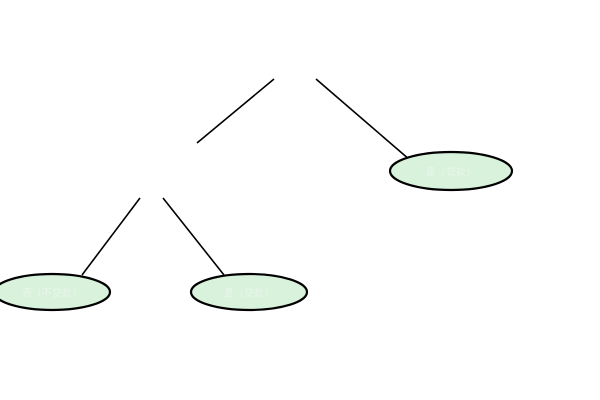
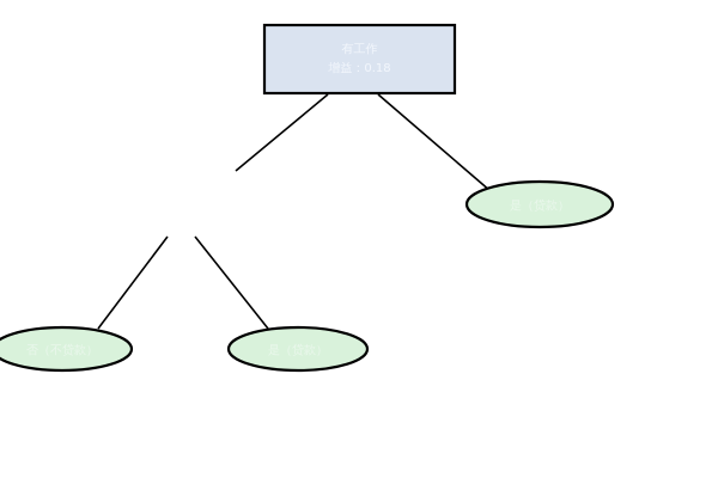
+ 增益：0.18
